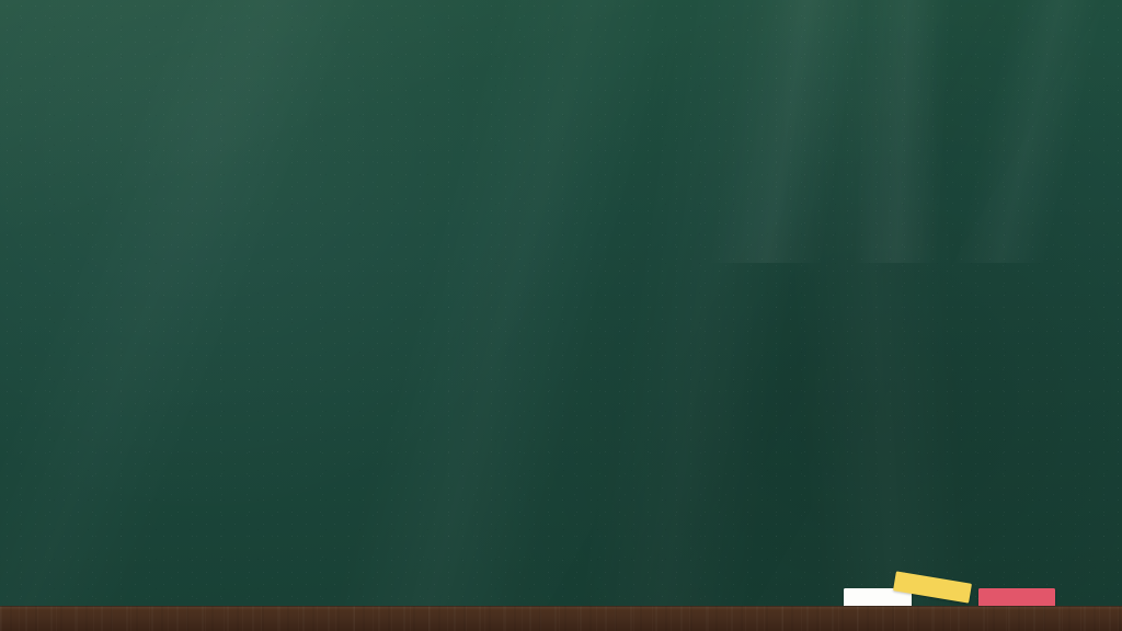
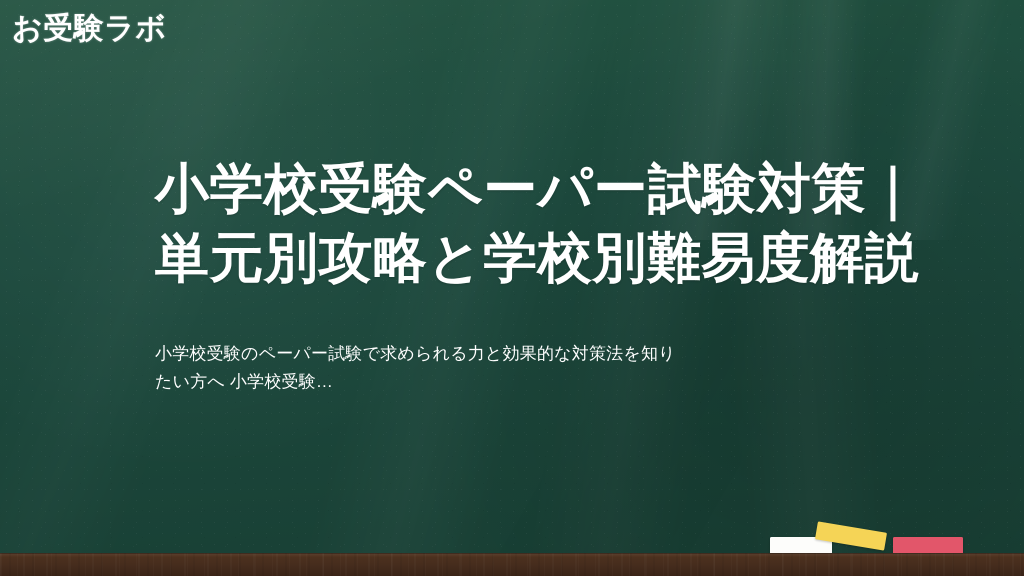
+ お受験ラボ
+ 小学校受験ペーパー試験対策｜単元別攻略と学校別難易度解説
+ 小学校受験のペーパー試験で求められる力と効果的な対策法を知りたい方へ 小学校受験…
